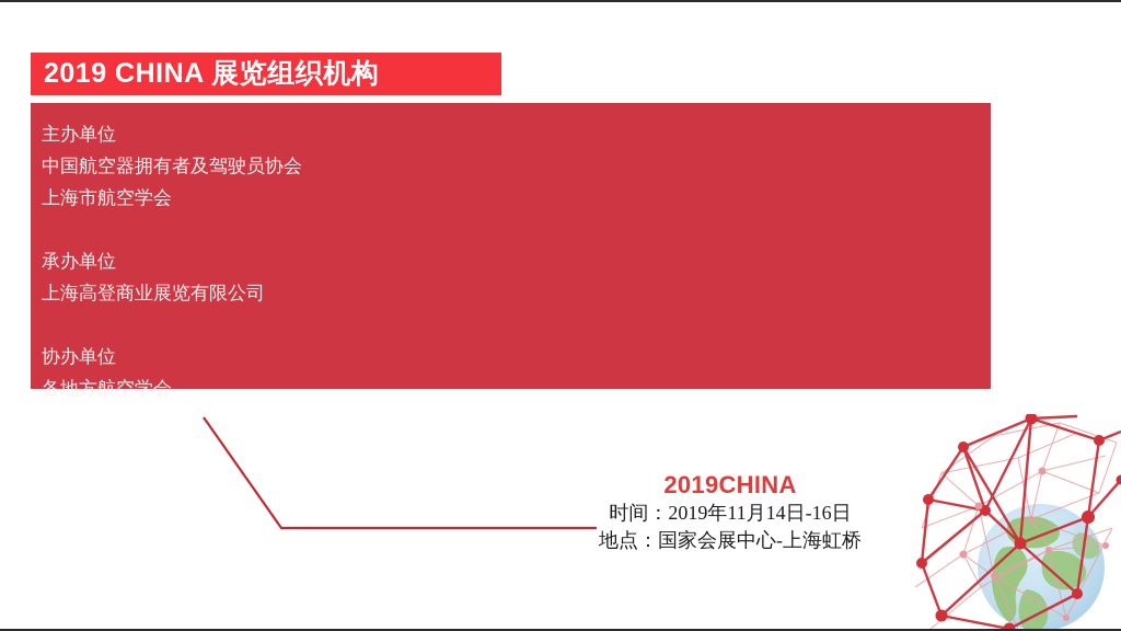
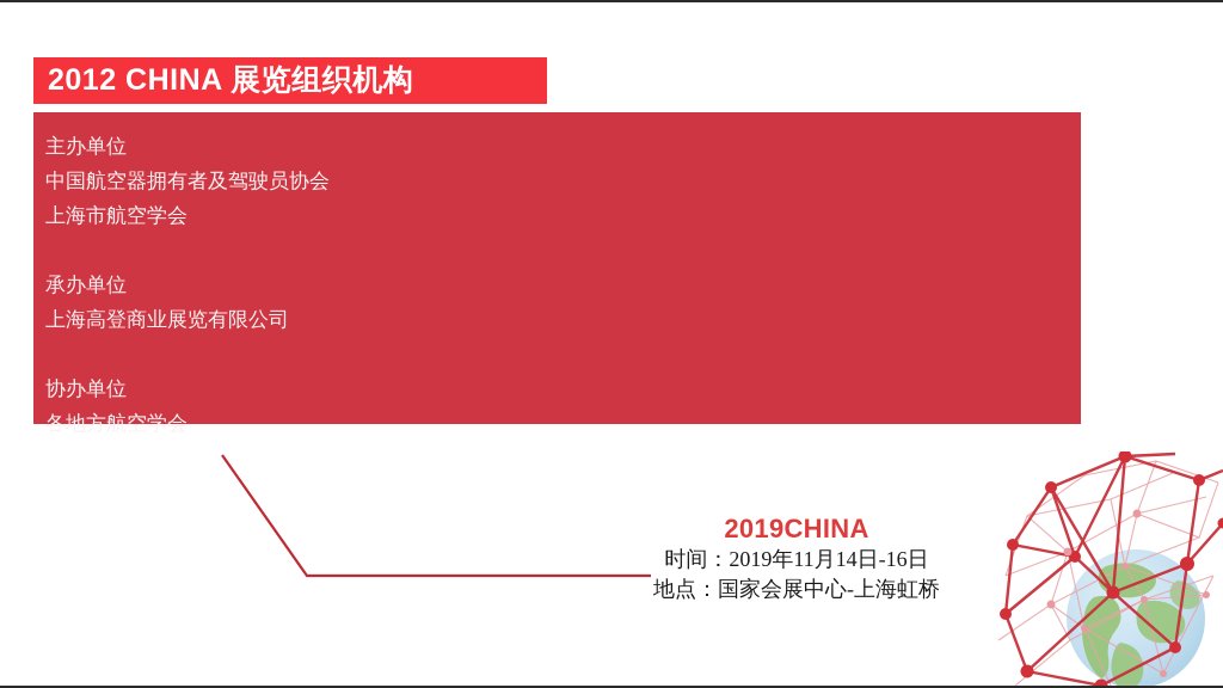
- 2019 CHINA 展览组织机构
+ 2012 CHINA 展览组织机构
  主办单位
  中国航空器拥有者及驾驶员协会
  上海市航空学会
  承办单位
  上海高登商业展览有限公司
  协办单位
  各地方航空学会
  2019CHINA
  时间：2019年11月14日-16日
  地点：国家会展中心-上海虹桥
